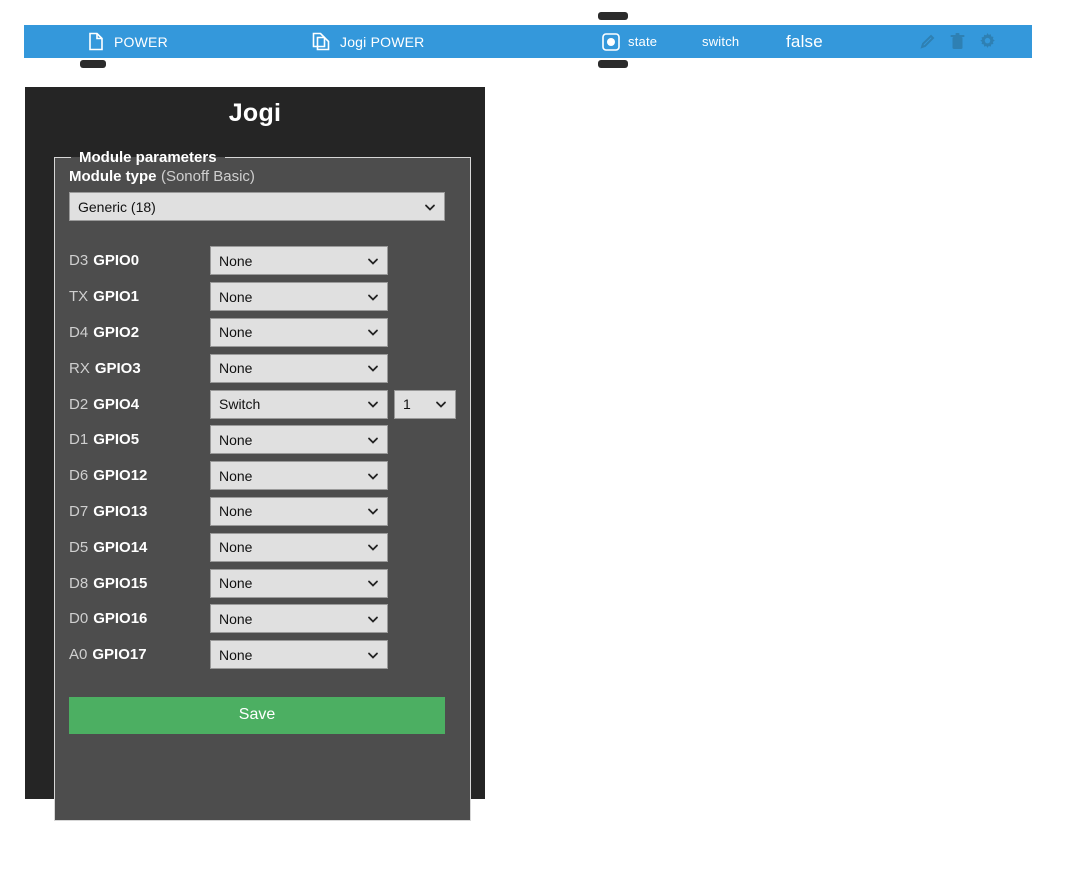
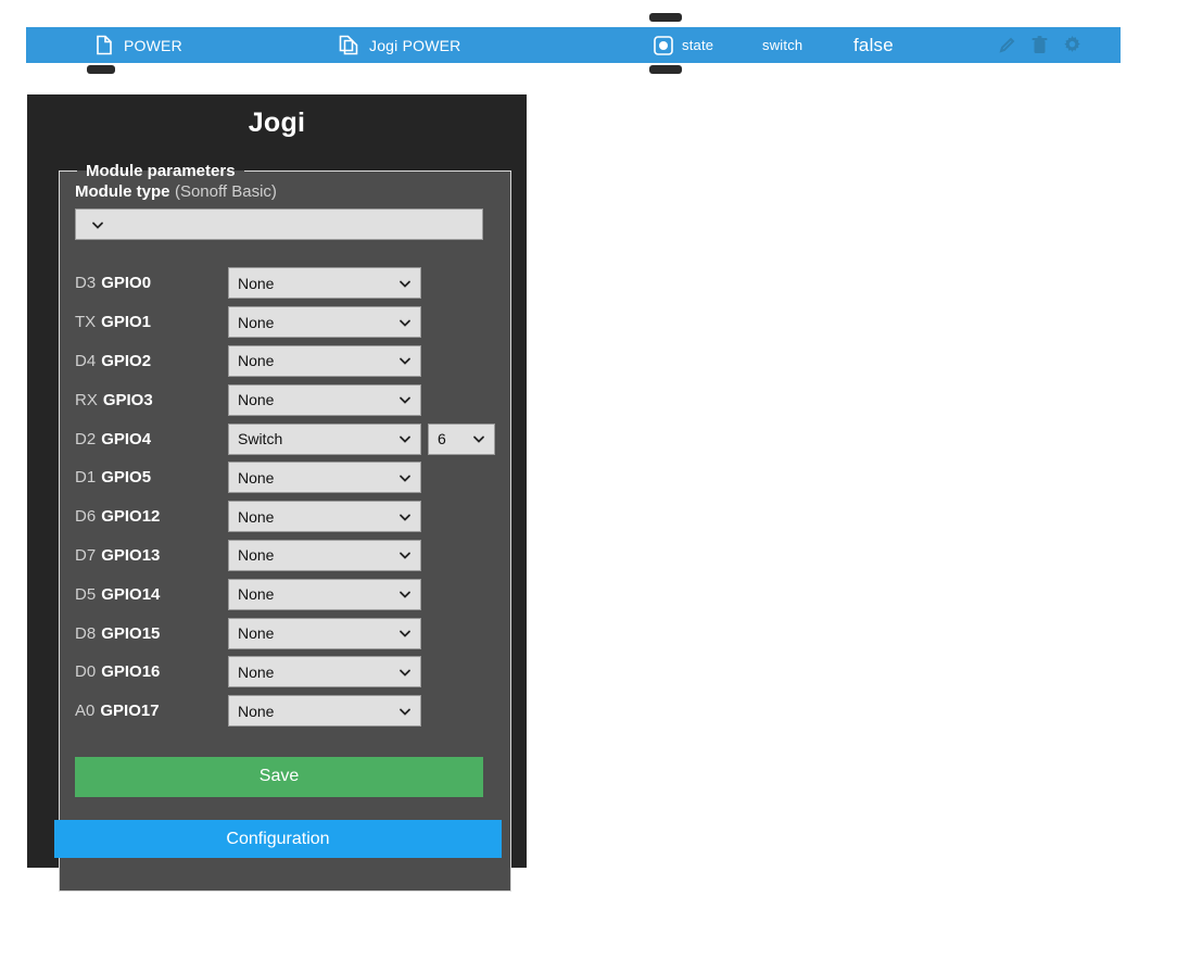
  POWER
  Jogi POWER
  state
  switch
  false
  Jogi
  Module parameters
  Module type (Sonoff Basic)
- Generic (18)
  D3 GPIO0
  None
  TX GPIO1
  None
  D4 GPIO2
  None
  RX GPIO3
  None
  D2 GPIO4
  Switch
- 1
+ 6
  D1 GPIO5
  None
  D6 GPIO12
  None
  D7 GPIO13
  None
  D5 GPIO14
  None
  D8 GPIO15
  None
  D0 GPIO16
  None
  A0 GPIO17
  None
  Save
+ Configuration
